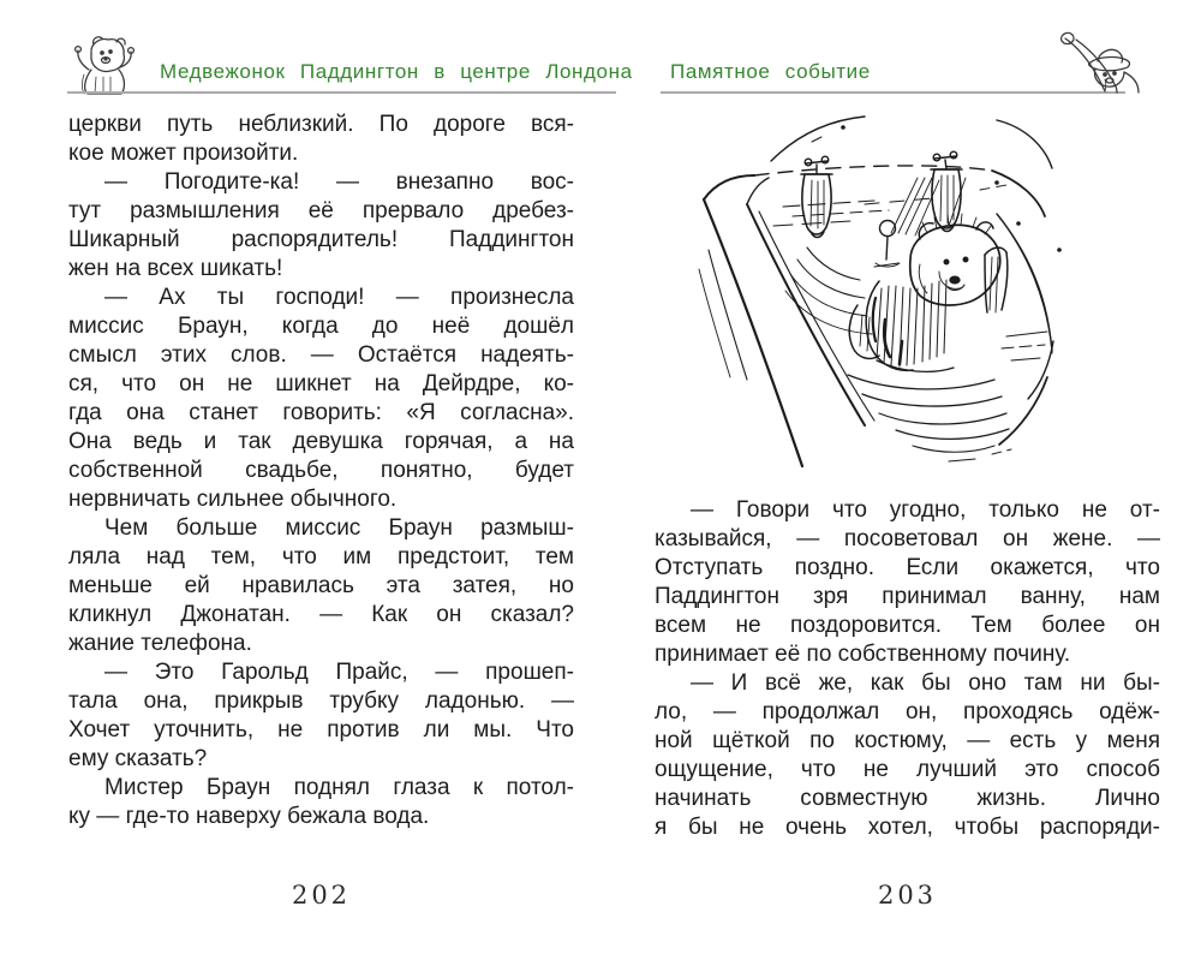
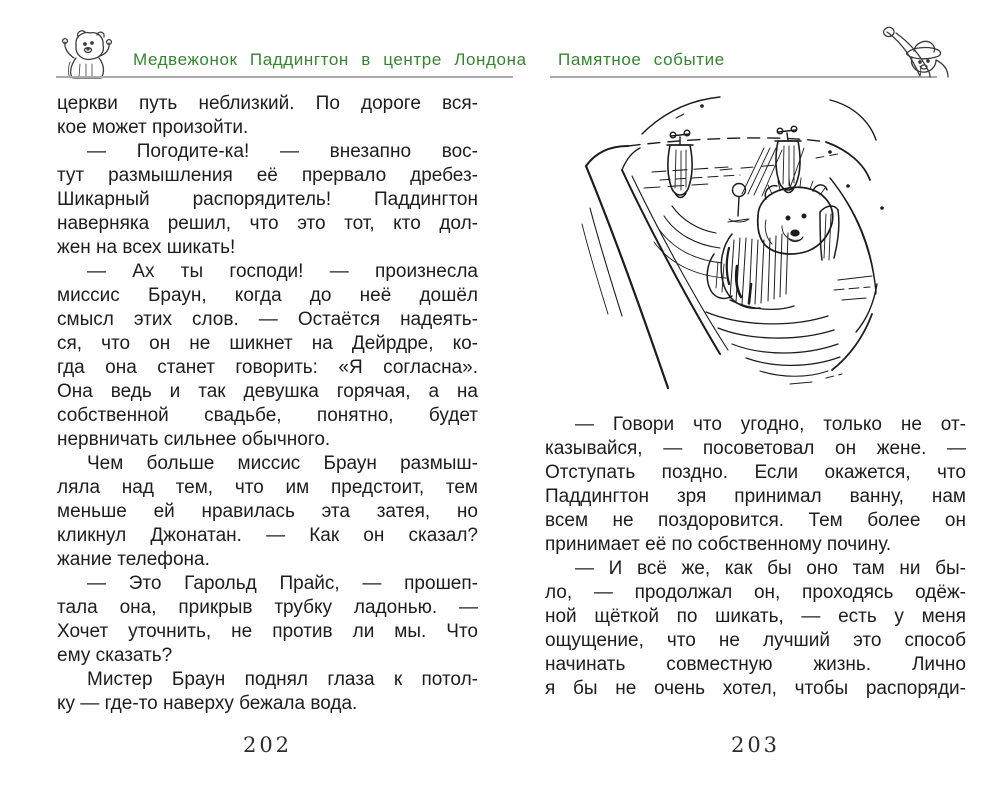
  Медвежонок Паддингтон в центре Лондона
  Памятное событие
  церкви путь неблизкий. По дороге вся-
  кое может произойти.
  — Погодите-ка! — внезапно вос-
  тут размышления её прервало дребез-
  Шикарный распорядитель! Паддингтон
+ наверняка решил, что это тот, кто дол-
  жен на всех шикать!
  — Ах ты господи! — произнесла
  миссис Браун, когда до неё дошёл
  смысл этих слов. — Остаётся надеять-
  ся, что он не шикнет на Дейрдре, ко-
  гда она станет говорить: «Я согласна».
  Она ведь и так девушка горячая, а на
  собственной свадьбе, понятно, будет
  нервничать сильнее обычного.
  Чем больше миссис Браун размыш-
  ляла над тем, что им предстоит, тем
  меньше ей нравилась эта затея, но
  кликнул Джонатан. — Как он сказал?
  жание телефона.
  — Это Гарольд Прайс, — прошеп-
  тала она, прикрыв трубку ладонью. —
  Хочет уточнить, не против ли мы. Что
  ему сказать?
  Мистер Браун поднял глаза к потол-
  ку — где-то наверху бежала вода.
  202
  — Говори что угодно, только не от-
  казывайся, — посоветовал он жене. —
  Отступать поздно. Если окажется, что
  Паддингтон зря принимал ванну, нам
  всем не поздоровится. Тем более он
  принимает её по собственному почину.
  — И всё же, как бы оно там ни бы-
  ло, — продолжал он, проходясь одёж-
- ной щёткой по костюму, — есть у меня
+ ной щёткой по шикать, — есть у меня
  ощущение, что не лучший это способ
  начинать совместную жизнь. Лично
  я бы не очень хотел, чтобы распоряди-
  203
